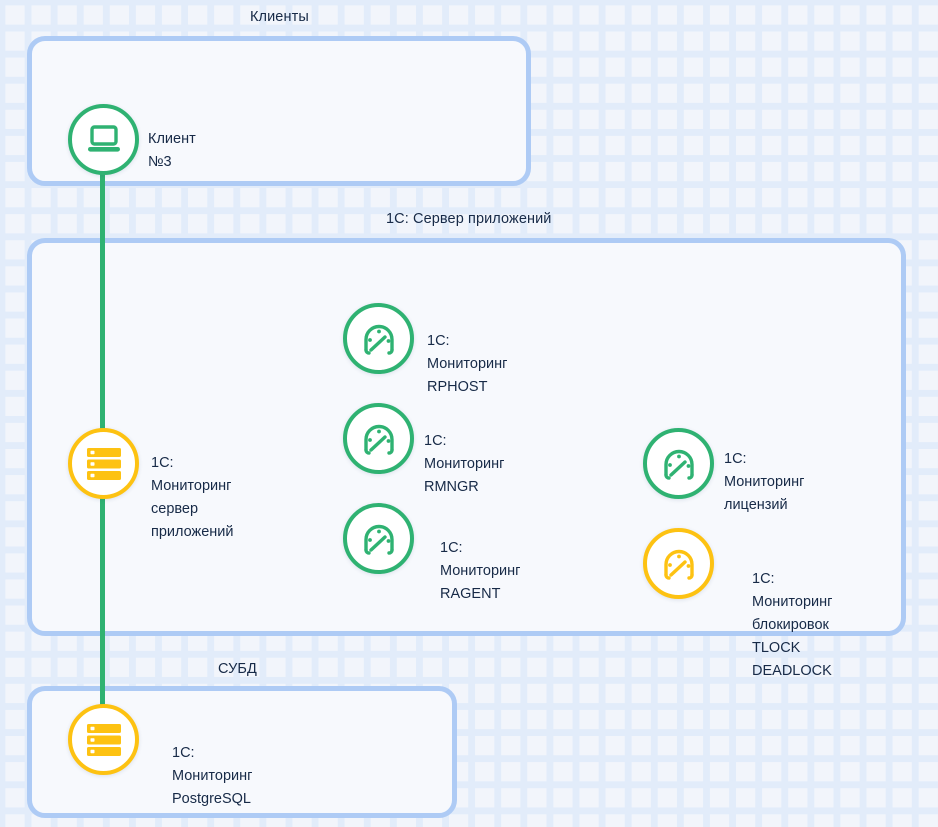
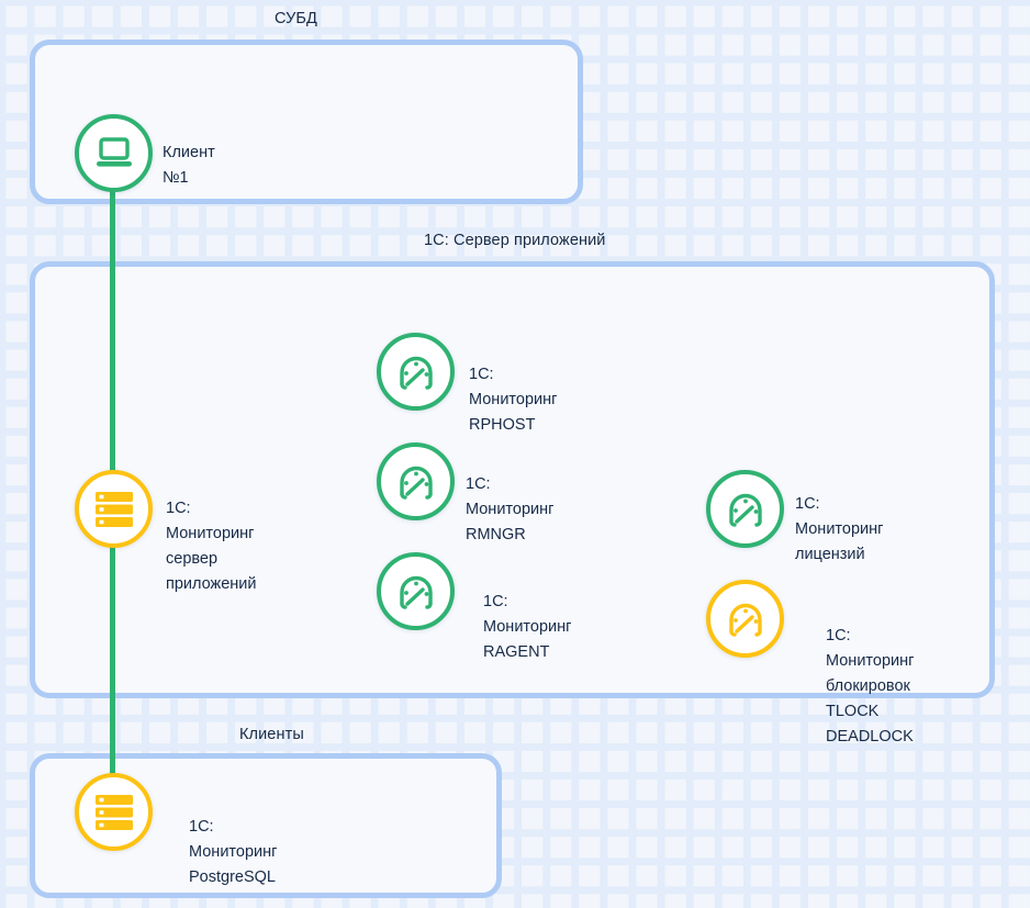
- Клиенты
+ СУБД
  1C: Сервер приложений
- СУБД
+ Клиенты
- Клиент №3
+ Клиент №1
  1C: Мониторинг сервер
  приложений
  1C: Мониторинг RPHOST
  1C: Мониторинг RMNGR
  1C: Мониторинг RAGENT
  1C: Мониторинг
  лицензий
  1C: Мониторинг
  блокировок TLOCK
  DEADLOCK
  1C: Мониторинг
  PostgreSQL
